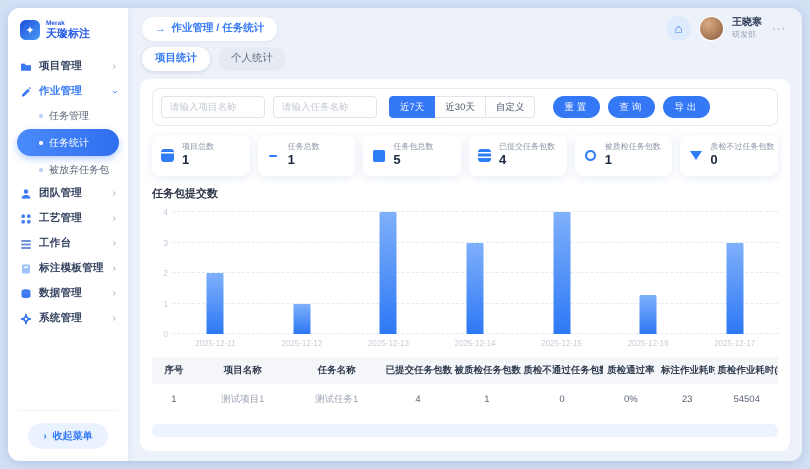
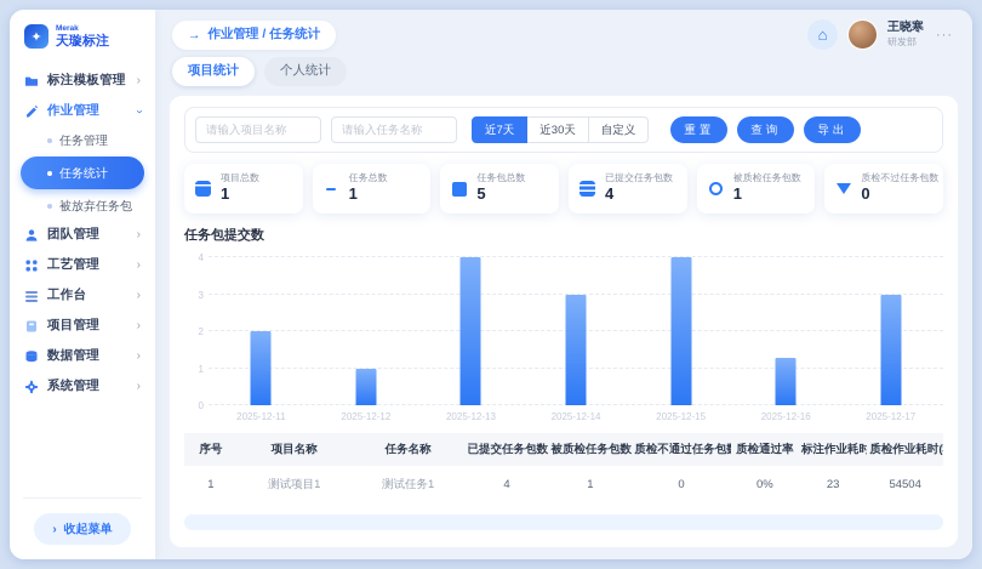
  ✦
  天璇标注
- 项目管理
+ 标注模板管理
  ›
  作业管理
  任务管理
  任务统计
  被放弃任务包
  团队管理
  ›
  工艺管理
  ›
  工作台
  ›
- 标注模板管理
+ 项目管理
  ›
  数据管理
  ›
  系统管理
  ›
  ›
  收起菜单
  →
  作业管理 / 任务统计
  ⌂
  王晓寒
  研发部
  ···
  项目统计
  个人统计
  请输入项目名称
  请输入任务名称
  近7天
  近30天
  自定义
  重置
  查询
  导出
  项目总数
  1
  任务总数
  1
  任务包总数
  5
  已提交任务包数
  4
  被质检任务包数
  1
  质检不过任务包数
  0
  任务包提交数
  0
  1
  2
  3
  4
  2025-12-11
  2025-12-12
  2025-12-13
  2025-12-14
  2025-12-15
  2025-12-16
  2025-12-17
  序号	项目名称	任务名称	已提交任务包数	被质检任务包数	质检不通过任务包	质检通过率	标注作业耗时	质检作业耗时(
  1	测试项目1	测试任务1	4	1	0	0%	23	54504
